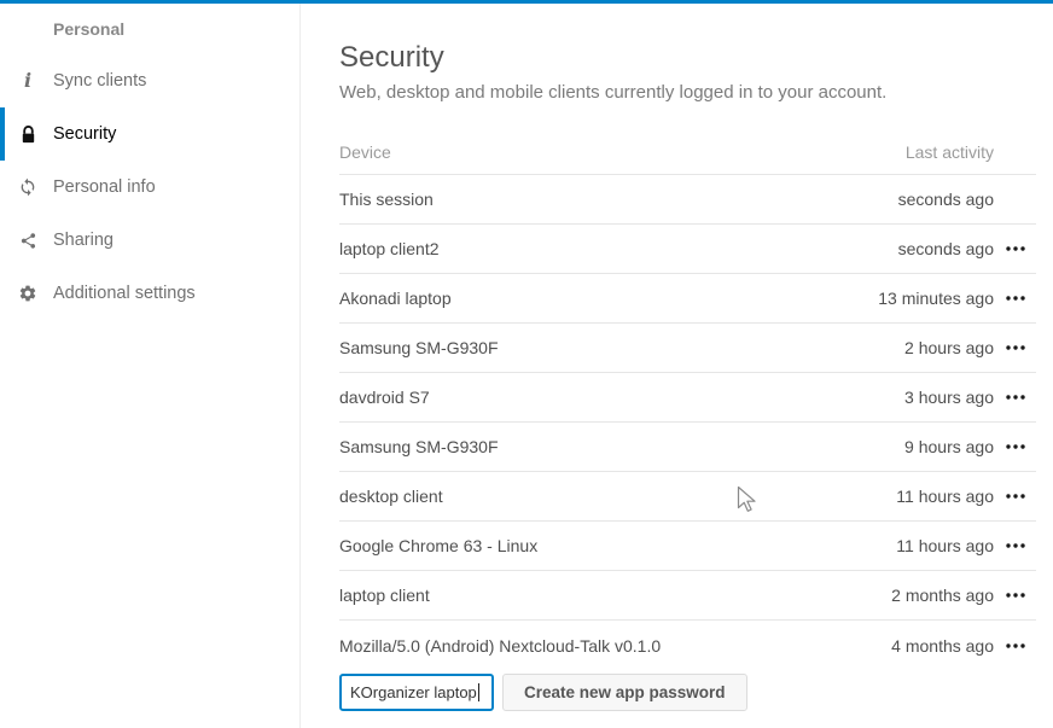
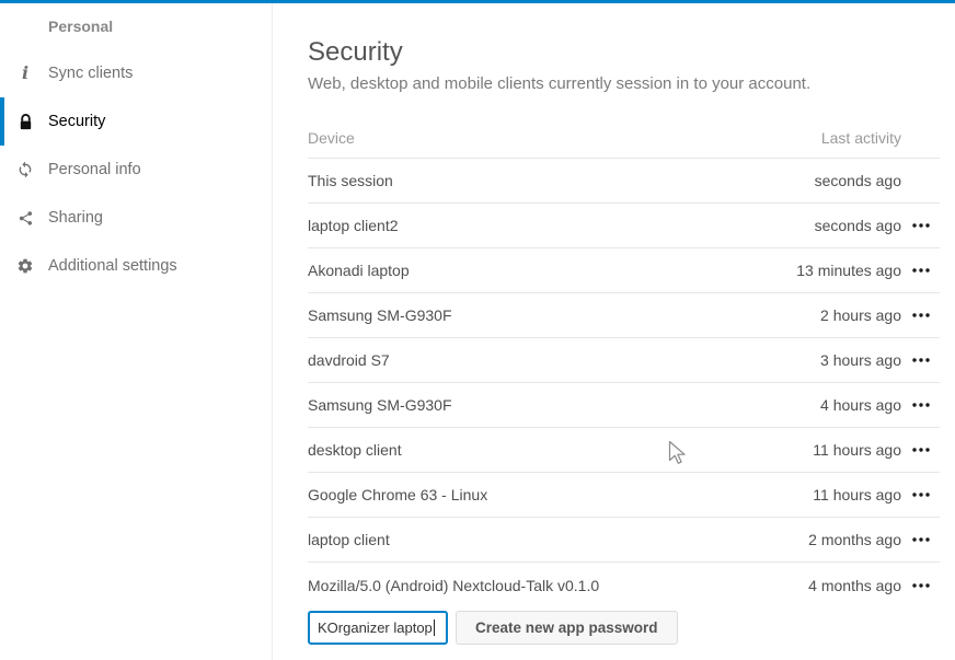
  Personal
  i
  Sync clients
  Security
  Personal info
  Sharing
  Additional settings
  Security
- Web, desktop and mobile clients currently logged in to your account.
+ Web, desktop and mobile clients currently session in to your account.
  Device
  Last activity
  This session
  seconds ago
  laptop client2
  seconds ago
  Akonadi laptop
  13 minutes ago
  Samsung SM-G930F
  2 hours ago
  davdroid S7
  3 hours ago
  Samsung SM-G930F
- 9 hours ago
+ 4 hours ago
  desktop client
  11 hours ago
  Google Chrome 63 - Linux
  11 hours ago
  laptop client
  2 months ago
  Mozilla/5.0 (Android) Nextcloud-Talk v0.1.0
  4 months ago
  KOrganizer laptop
  Create new app password
